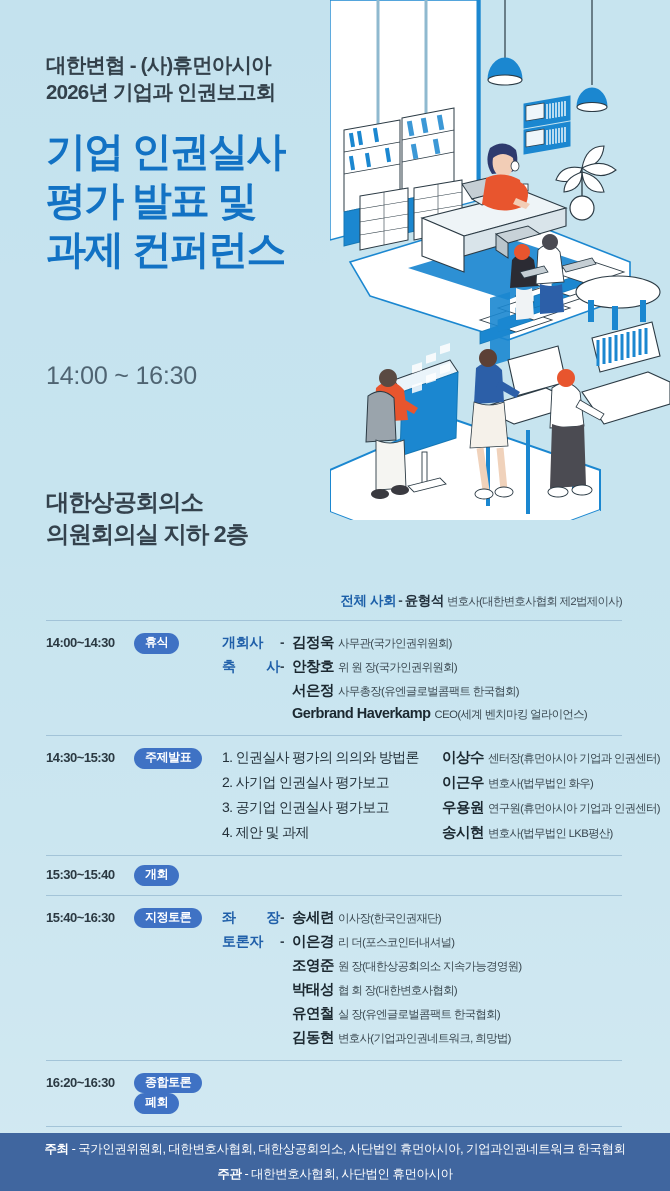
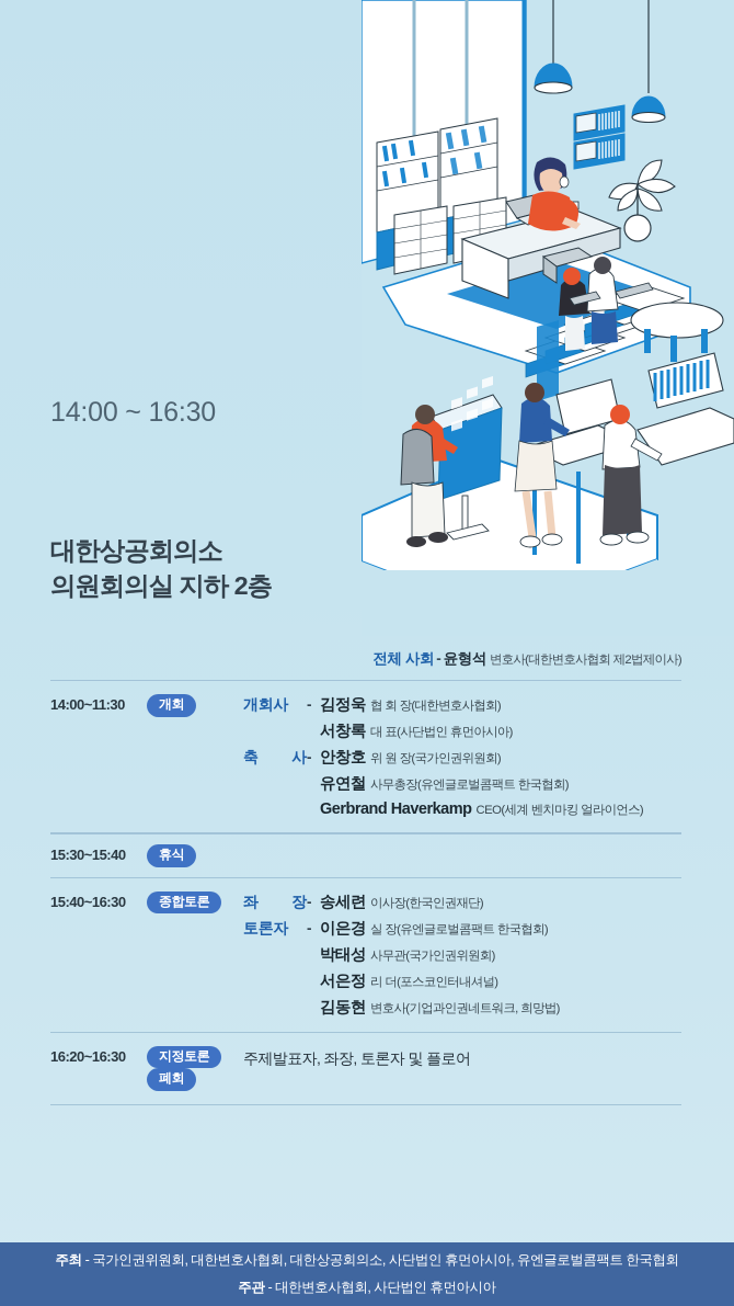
- 대한변협 - (사)휴먼아시아
- 2026년 기업과 인권보고회
- 기업 인권실사
- 평가 발표 및
- 과제 컨퍼런스
  14:00 ~ 16:30
  대한상공회의소
  의원회의실 지하 2층
  전체 사회 - 윤형석 변호사(대한변호사협회 제2법제이사)
- 14:00~14:30
+ 14:00~11:30
- 휴식
+ 개회
  개회사
  -
  김정욱
- 사무관(국가인권위원회)
+ 협 회 장(대한변호사협회)
+ 서창록
+ 대 표(사단법인 휴먼아시아)
  축 사
  -
  안창호
  위 원 장(국가인권위원회)
- 서은정
+ 유연철
  사무총장(유엔글로벌콤팩트 한국협회)
  Gerbrand Haverkamp
  CEO(세계 벤치마킹 얼라이언스)
- 14:30~15:30
- 주제발표
- 1. 인권실사 평가의 의의와 방법론
- 2. 사기업 인권실사 평가보고
- 3. 공기업 인권실사 평가보고
- 4. 제안 및 과제
- 이상수 센터장(휴먼아시아 기업과 인권센터)
- 이근우 변호사(법무법인 화우)
- 우용원 연구원(휴먼아시아 기업과 인권센터)
- 송시현 변호사(법무법인 LKB평산)
  15:30~15:40
- 개회
+ 휴식
  15:40~16:30
- 지정토론
+ 종합토론
  좌 장
  -
  송세련
  이사장(한국인권재단)
  토론자
  -
  이은경
- 리 더(포스코인터내셔널)
+ 실 장(유엔글로벌콤팩트 한국협회)
- 조영준
- 원 장(대한상공회의소 지속가능경영원)
  박태성
- 협 회 장(대한변호사협회)
+ 사무관(국가인권위원회)
- 유연철
+ 서은정
- 실 장(유엔글로벌콤팩트 한국협회)
+ 리 더(포스코인터내셔널)
  김동현
  변호사(기업과인권네트워크, 희망법)
  16:20~16:30
- 종합토론
+ 지정토론
  폐회
+ 주제발표자, 좌장, 토론자 및 플로어
- 주최 - 국가인권위원회, 대한변호사협회, 대한상공회의소, 사단법인 휴먼아시아, 기업과인권네트워크 한국협회
+ 주최 - 국가인권위원회, 대한변호사협회, 대한상공회의소, 사단법인 휴먼아시아, 유엔글로벌콤팩트 한국협회
  주관 - 대한변호사협회, 사단법인 휴먼아시아
